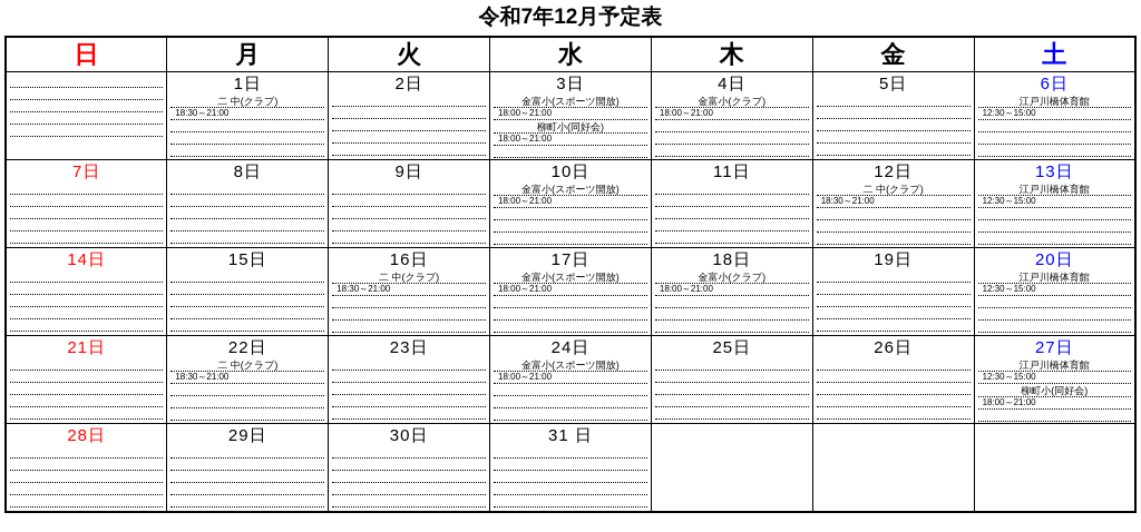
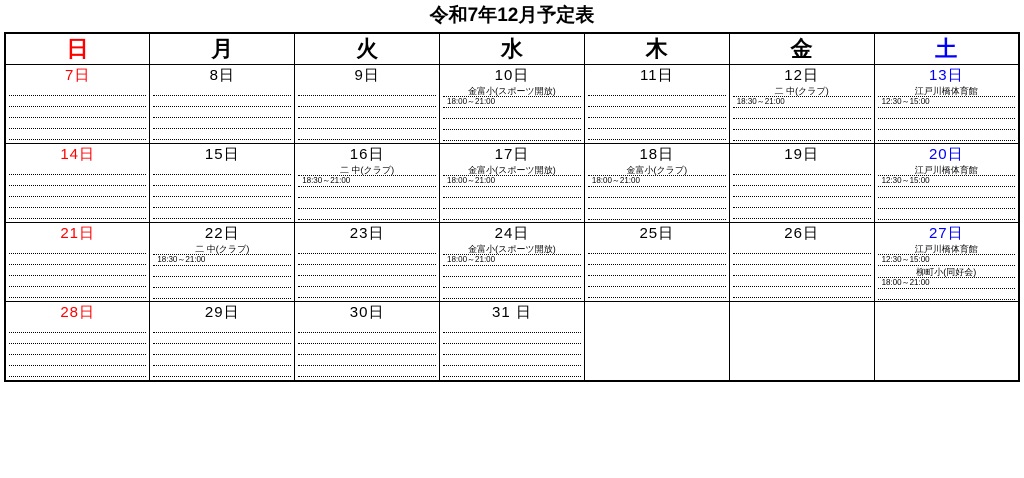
  令和7年12月予定表
  日	月	火	水	木	金	土
- 	1日二 中(クラブ)18:30～21:00	2日	3日金富小(スポーツ開放)18:00～21:00柳町小(同好会)18:00～21:00	4日金富小(クラブ)18:00～21:00	5日	6日江戸川橋体育館12:30～15:00
  7日	8日	9日	10日金富小(スポーツ開放)18:00～21:00	11日	12日二 中(クラブ)18:30～21:00	13日江戸川橋体育館12:30～15:00
  14日	15日	16日二 中(クラブ)18:30～21:00	17日金富小(スポーツ開放)18:00～21:00	18日金富小(クラブ)18:00～21:00	19日	20日江戸川橋体育館12:30～15:00
  21日	22日二 中(クラブ)18:30～21:00	23日	24日金富小(スポーツ開放)18:00～21:00	25日	26日	27日江戸川橋体育館12:30～15:00柳町小(同好会)18:00～21:00
  28日	29日	30日	31 日
